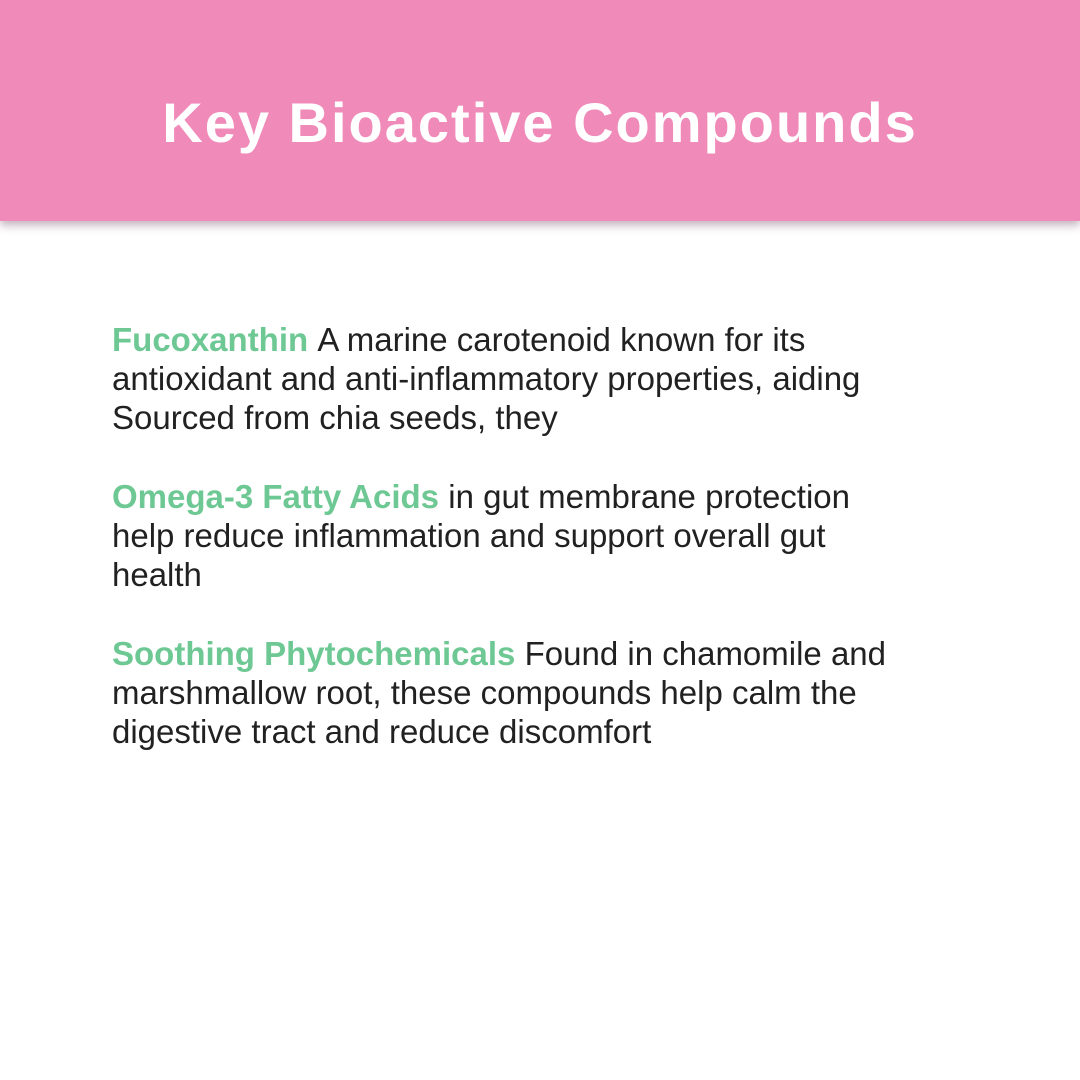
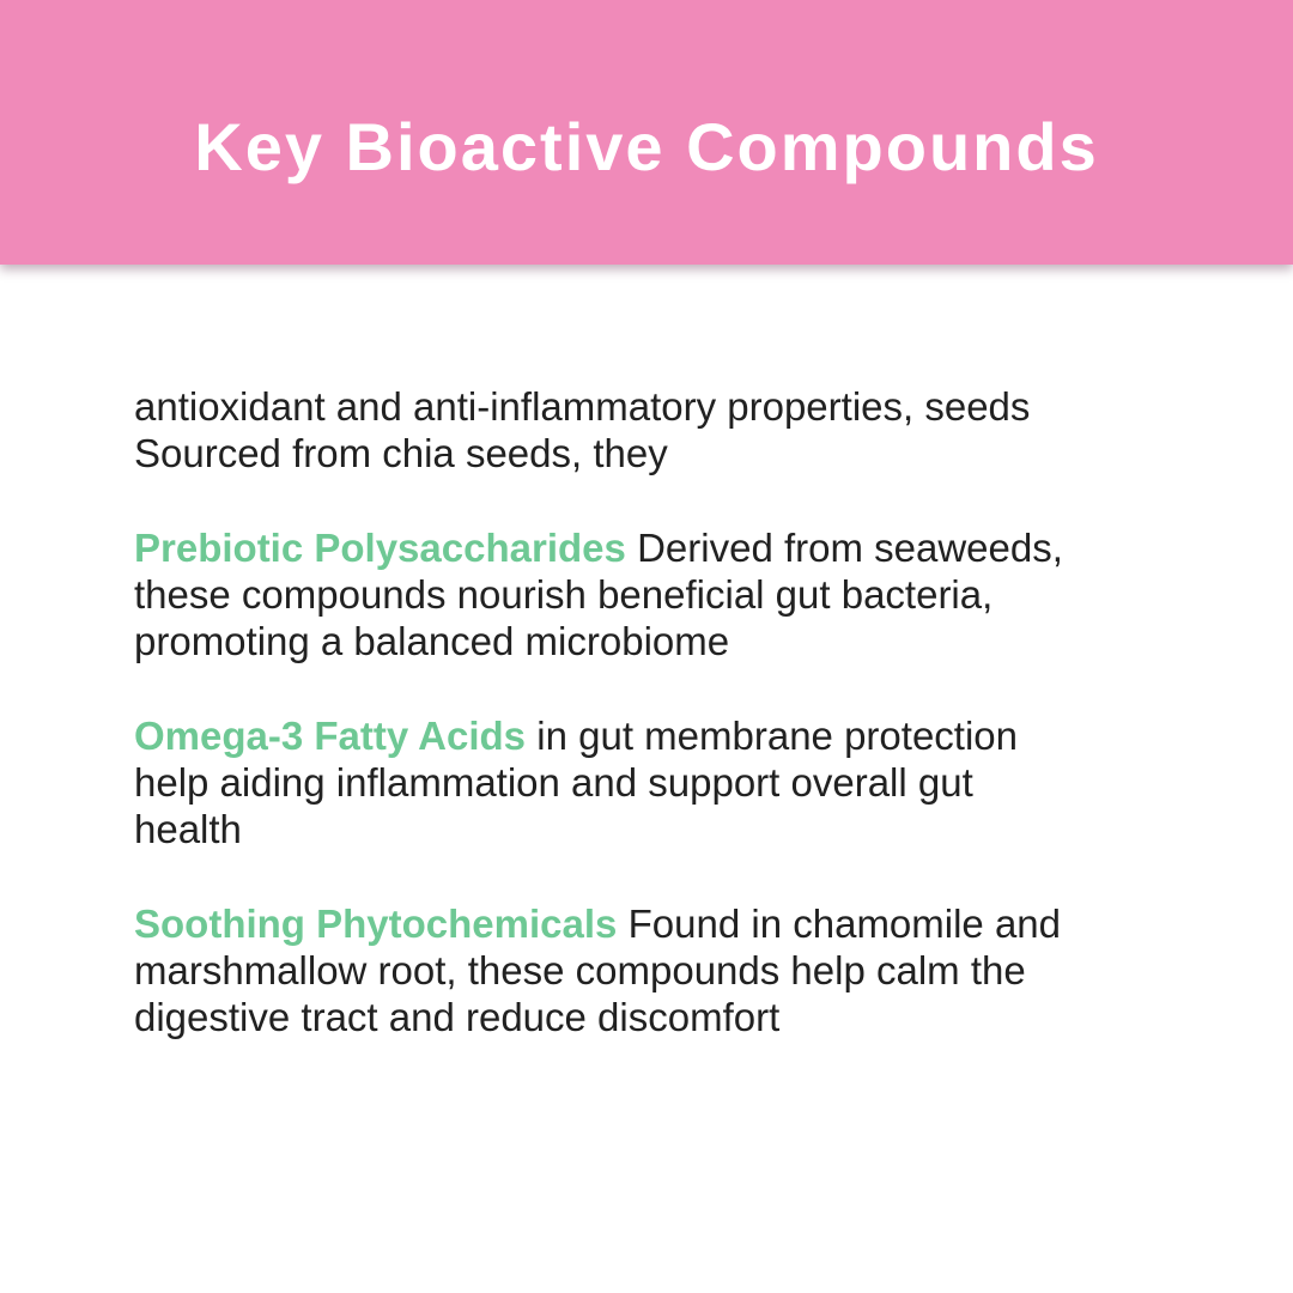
  Key Bioactive Compounds
- Fucoxanthin A marine carotenoid known for its
- antioxidant and anti-inflammatory properties, aiding
+ antioxidant and anti-inflammatory properties, seeds
  Sourced from chia seeds, they
+ Prebiotic Polysaccharides Derived from seaweeds,
+ these compounds nourish beneficial gut bacteria,
+ promoting a balanced microbiome
  Omega-3 Fatty Acids in gut membrane protection
- help reduce inflammation and support overall gut
+ help aiding inflammation and support overall gut
  health
  Soothing Phytochemicals Found in chamomile and
  marshmallow root, these compounds help calm the
  digestive tract and reduce discomfort
